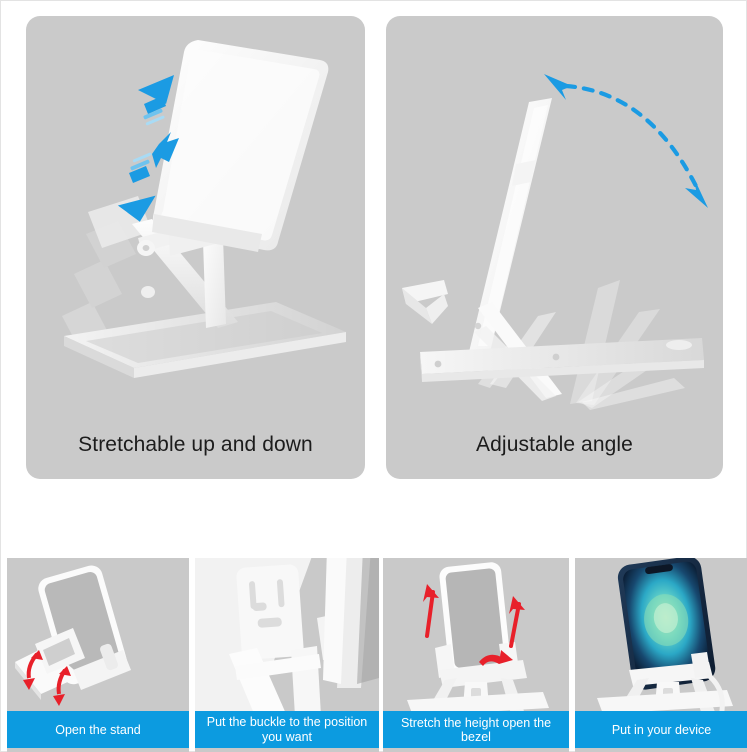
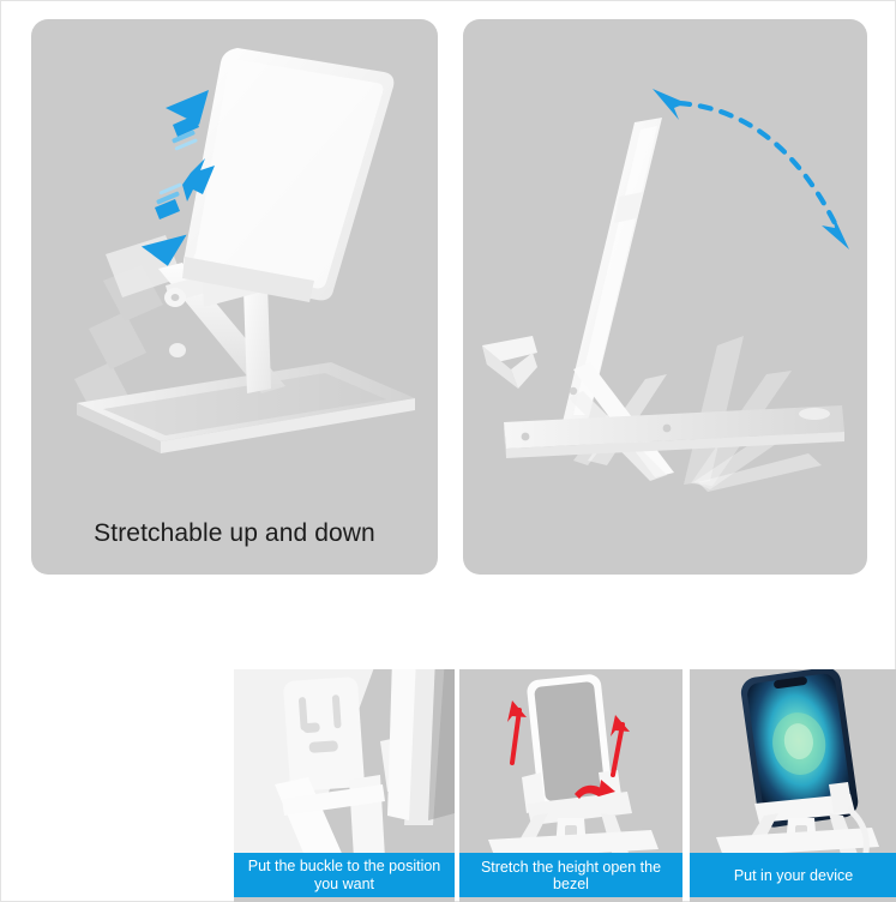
  Stretchable up and down
- Adjustable angle
- Open the stand
  Put the buckle to the position you want
  Stretch the height open the bezel
  Put in your device
